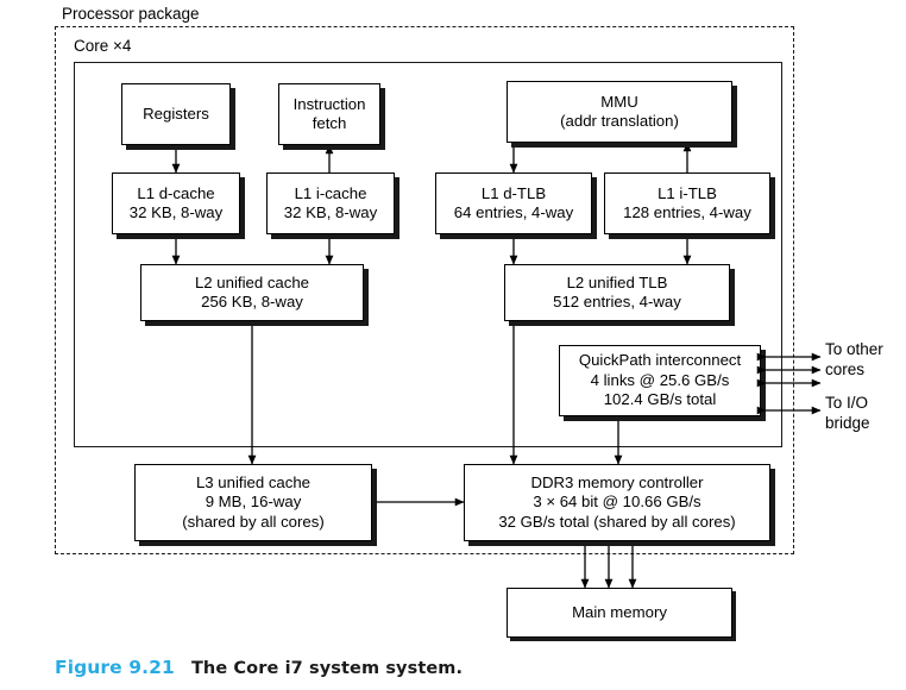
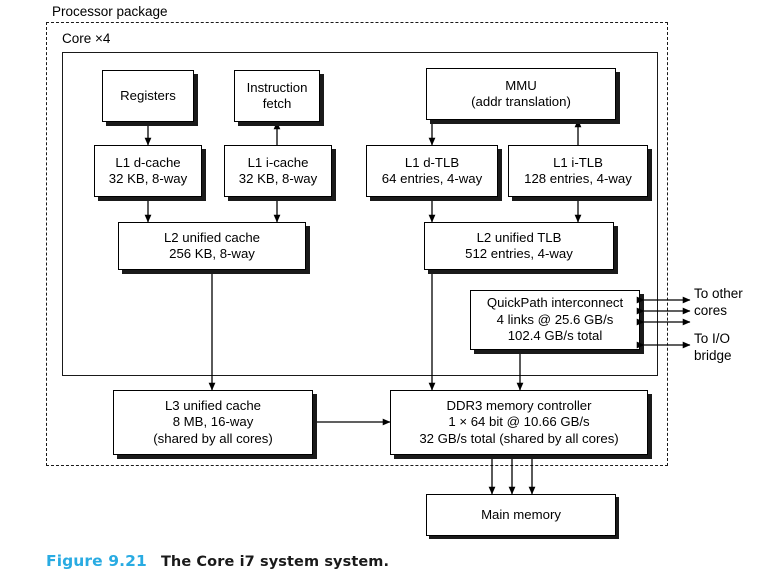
  Processor package
  Core ×4
  Registers
  Instruction
  fetch
  MMU
  (addr translation)
  L1 d-cache
  32 KB, 8-way
  L1 i-cache
  32 KB, 8-way
  L1 d-TLB
  64 entries, 4-way
  L1 i-TLB
  128 entries, 4-way
  L2 unified cache
  256 KB, 8-way
  L2 unified TLB
  512 entries, 4-way
  QuickPath interconnect
  4 links @ 25.6 GB/s
  102.4 GB/s total
  L3 unified cache
- 9 MB, 16-way
+ 8 MB, 16-way
  (shared by all cores)
  DDR3 memory controller
- 3 × 64 bit @ 10.66 GB/s
+ 1 × 64 bit @ 10.66 GB/s
  32 GB/s total (shared by all cores)
  Main memory
  To other
  cores
  To I/O
  bridge
  Figure 9.21
  The Core i7 system system.
